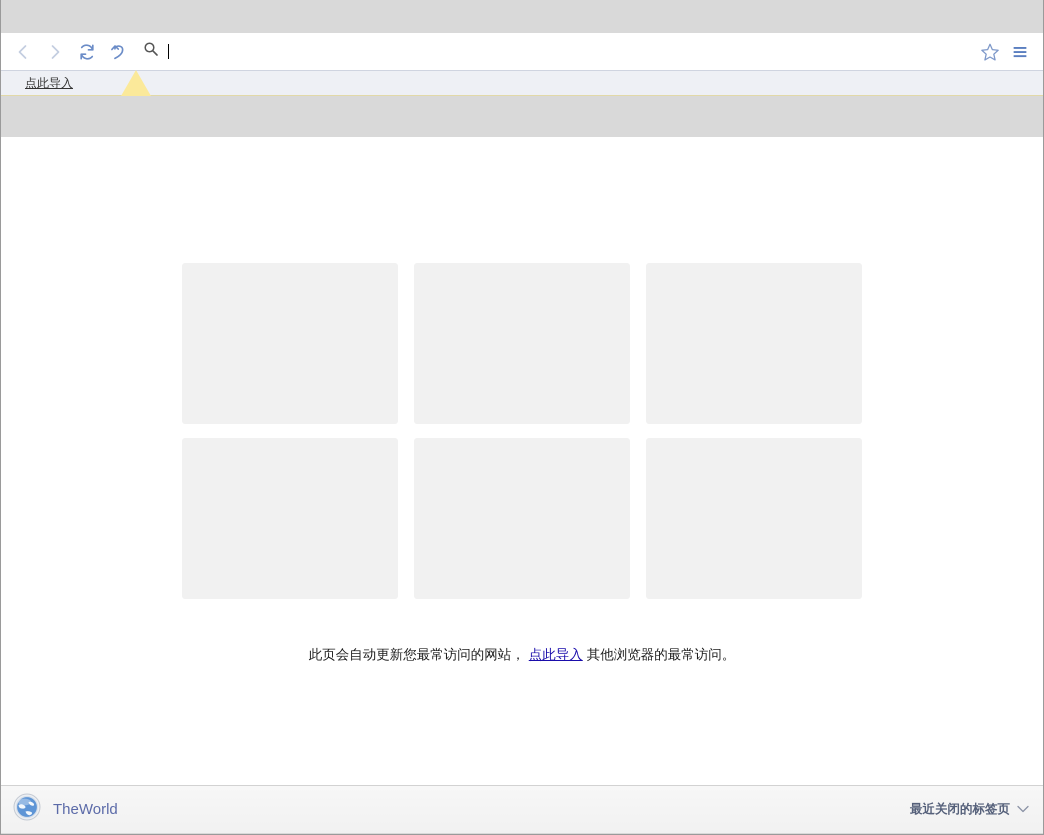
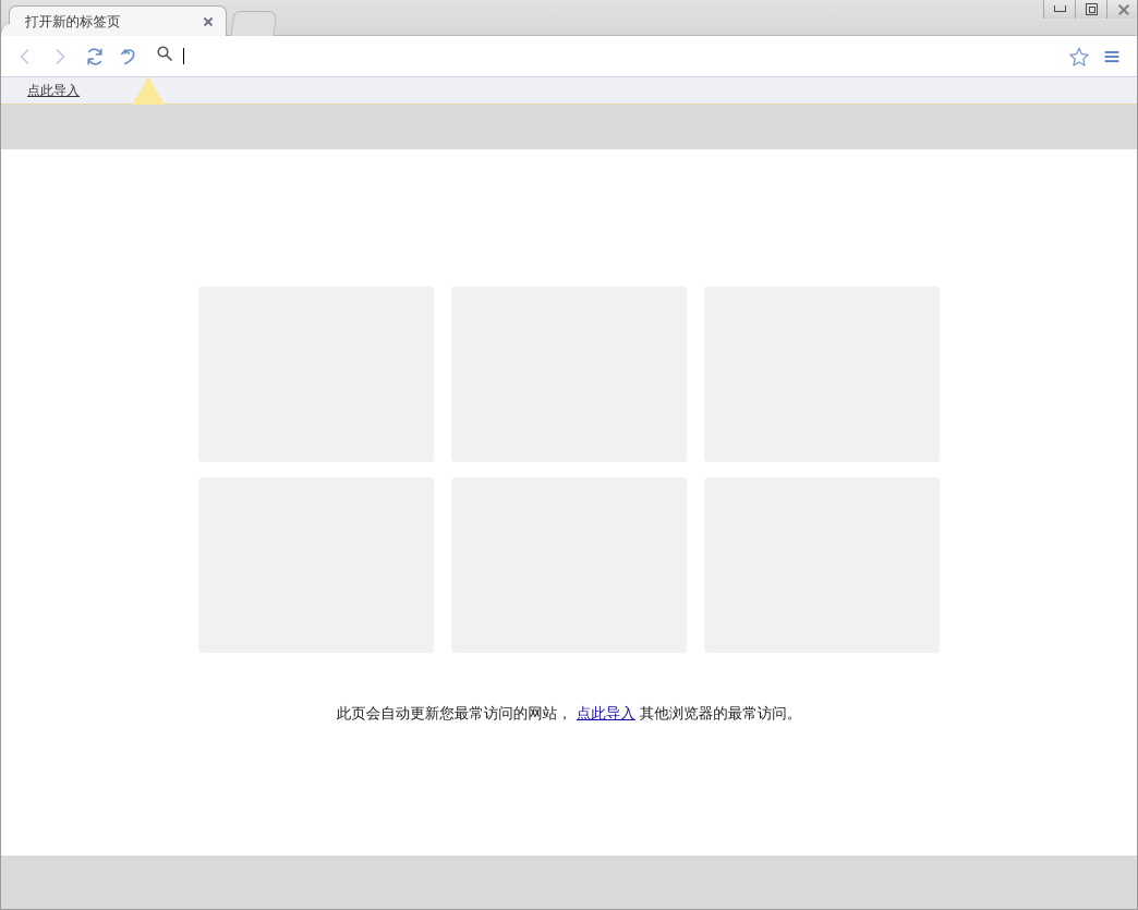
+ 打开新的标签页
  点此导入
  此页会自动更新您最常访问的网站， 点此导入 其他浏览器的最常访问。
- TheWorld
- 最近关闭的标签页
